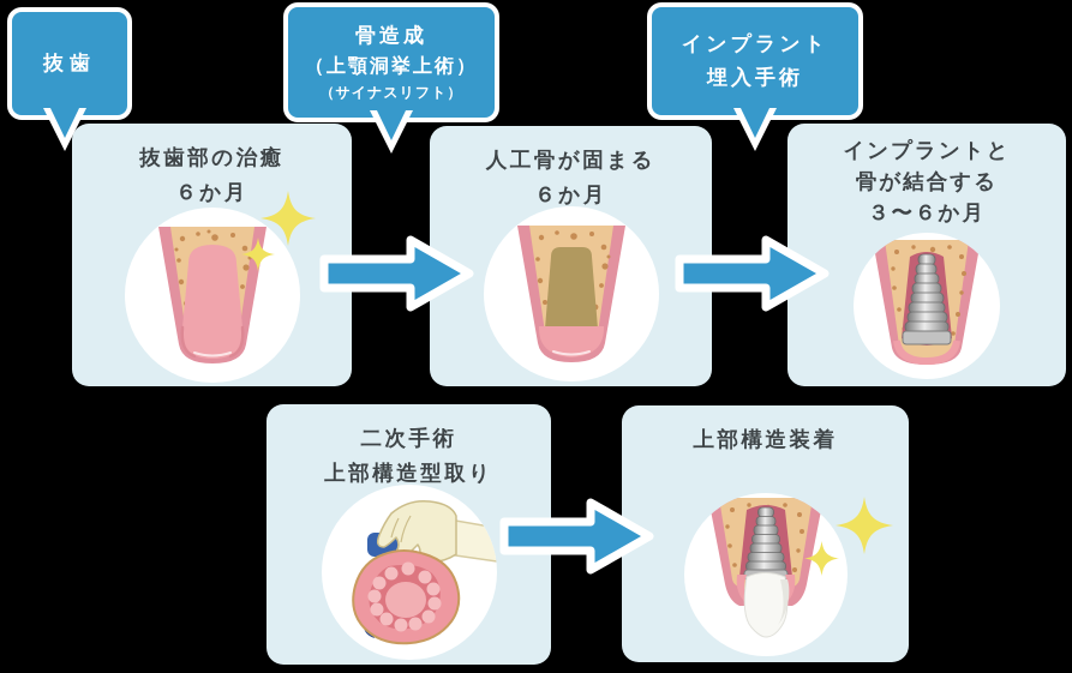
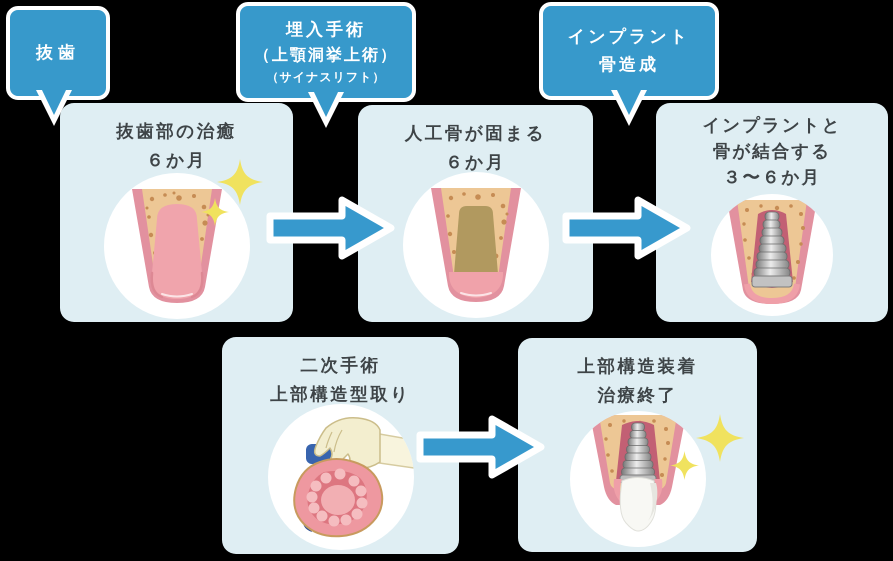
  抜歯
- 骨造成
+ 埋入手術
  （上顎洞挙上術）
  （サイナスリフト）
  インプラント
- 埋入手術
+ 骨造成
  抜歯部の治癒
  ６か月
  人工骨が固まる
  ６か月
  インプラントと
  骨が結合する
  ３〜６か月
  二次手術
  上部構造型取り
  上部構造装着
+ 治療終了
